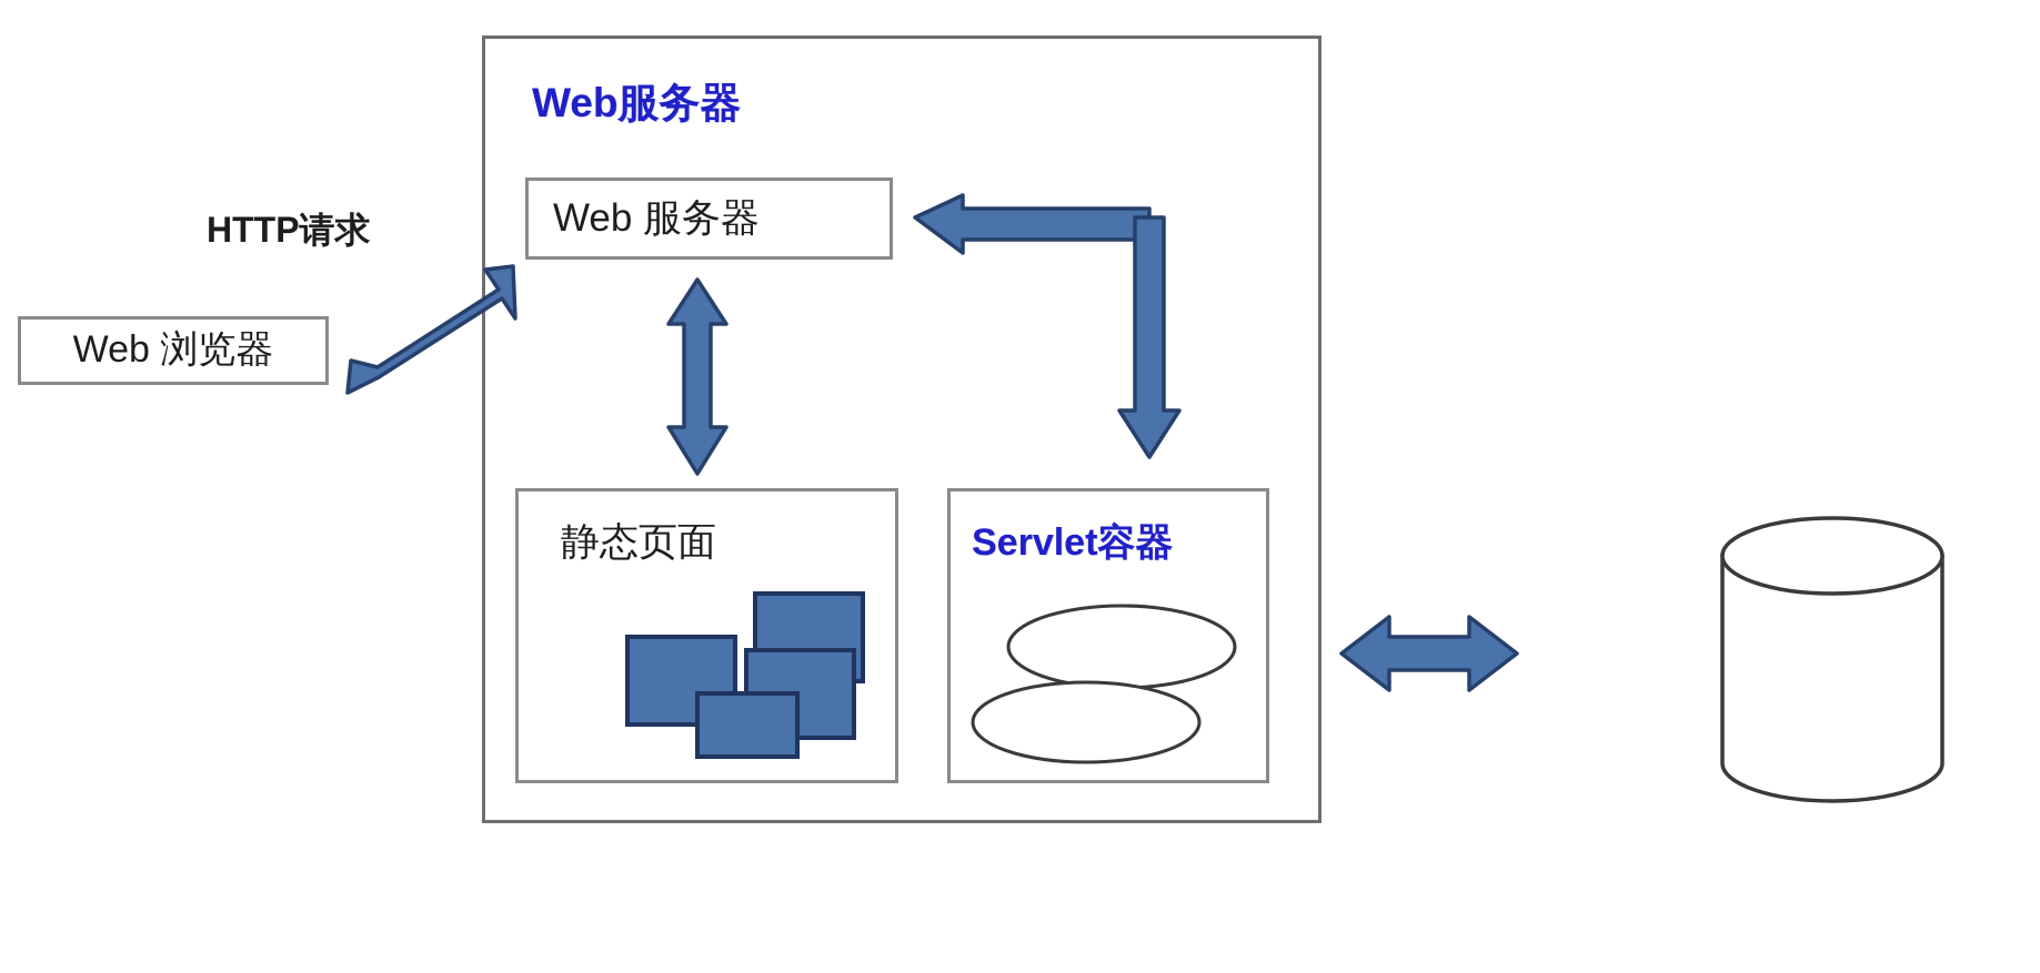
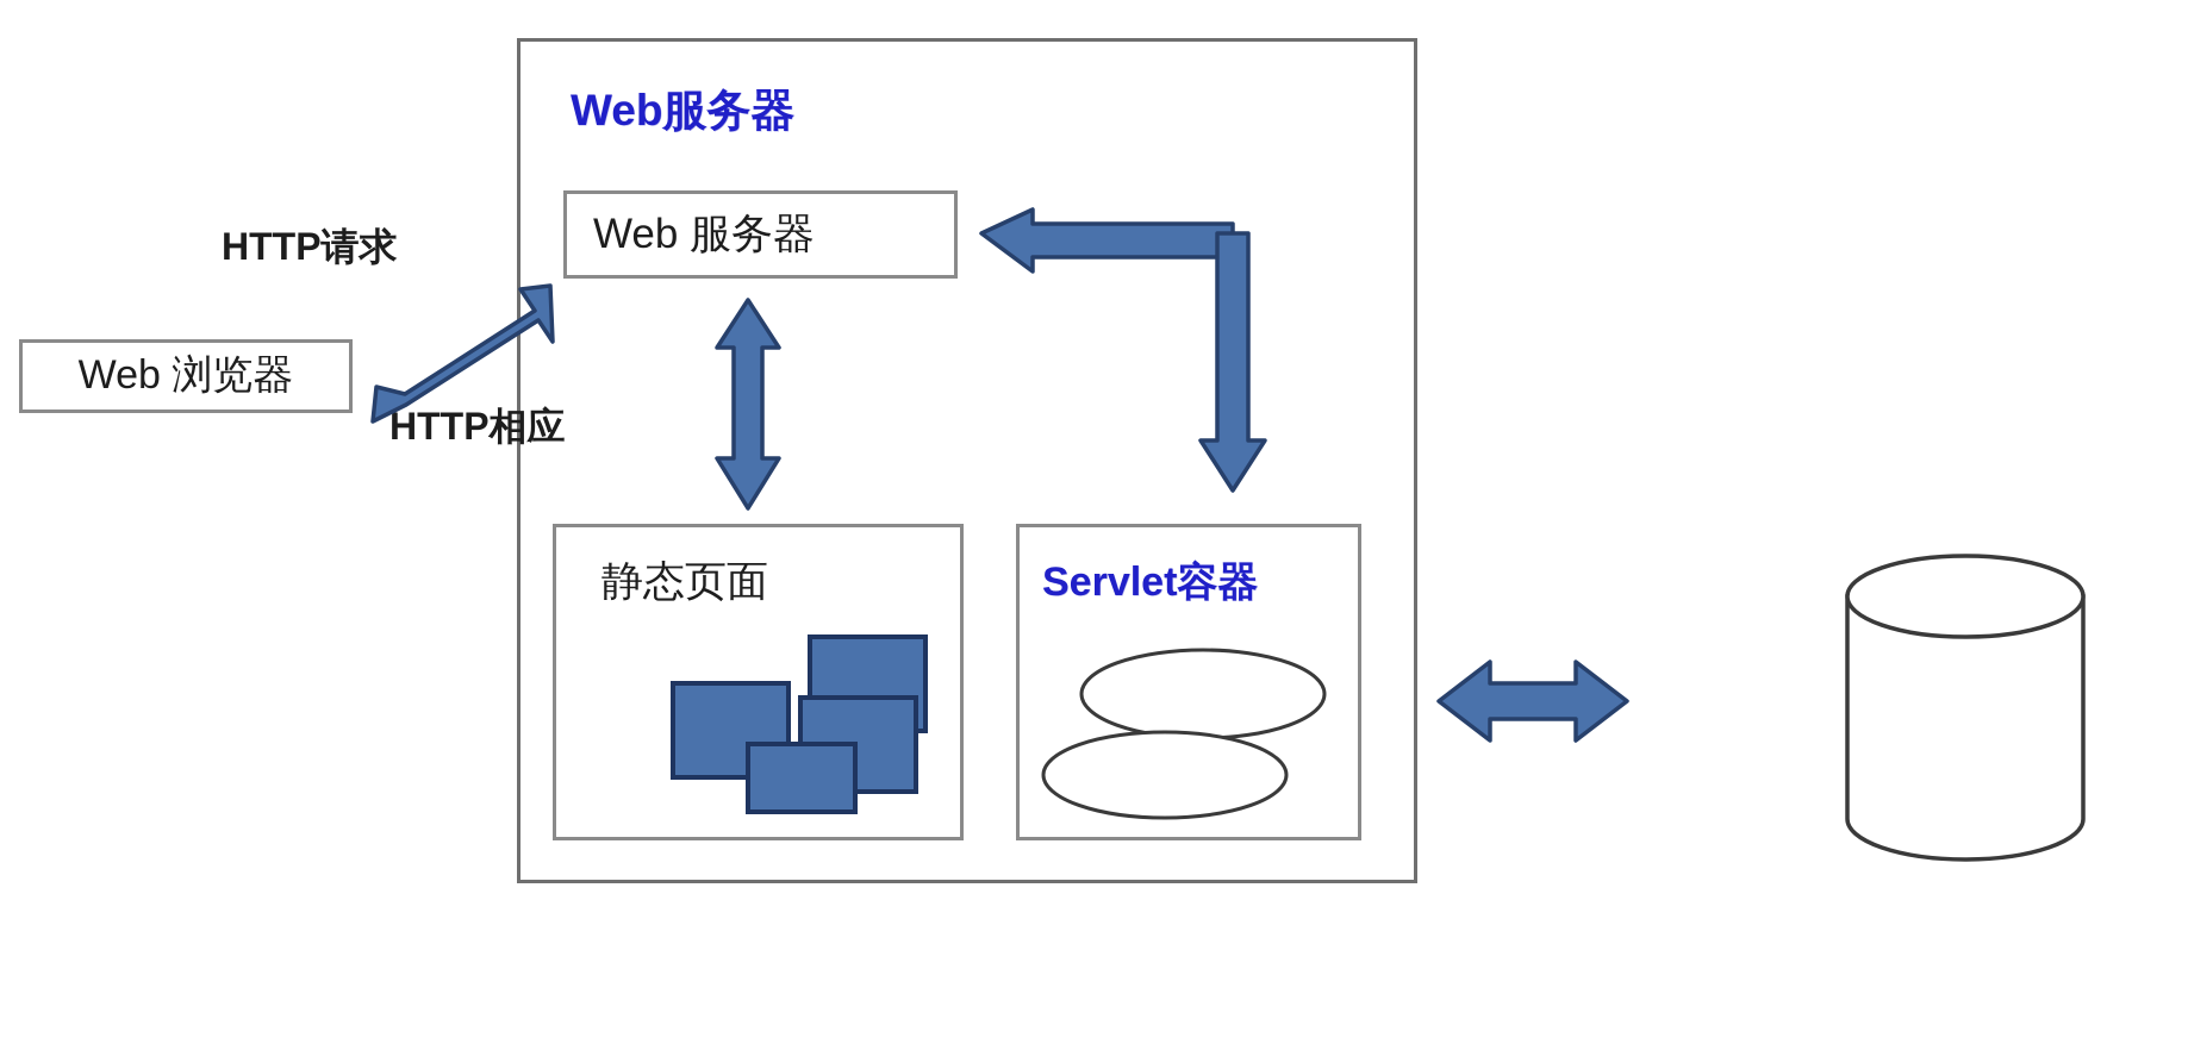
  Web服务器
  Web 服务器
  Web 浏览器
  HTTP请求
+ HTTP相应
  静态页面
  Servlet容器
